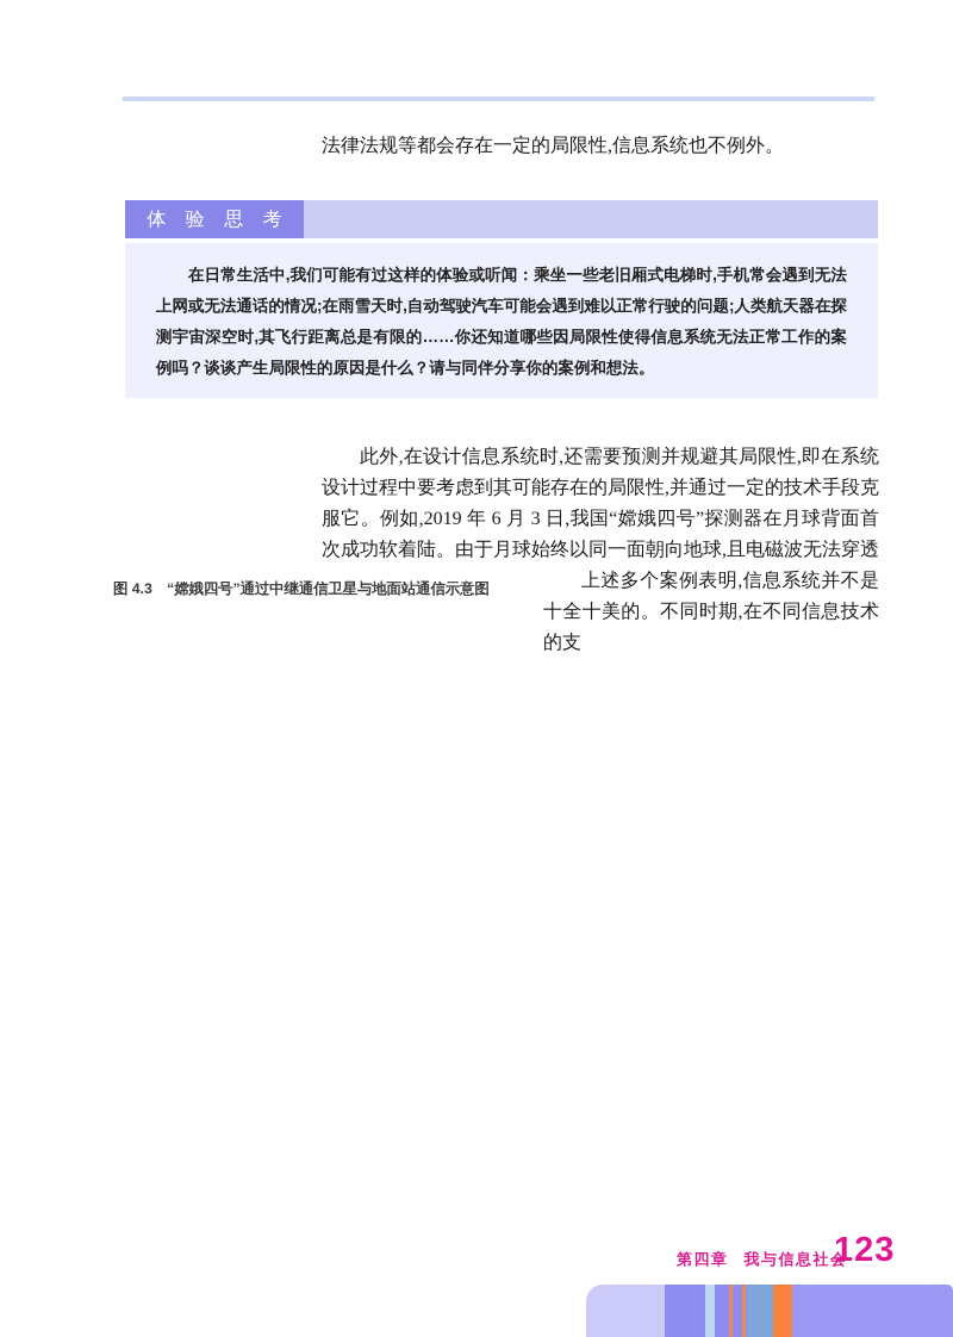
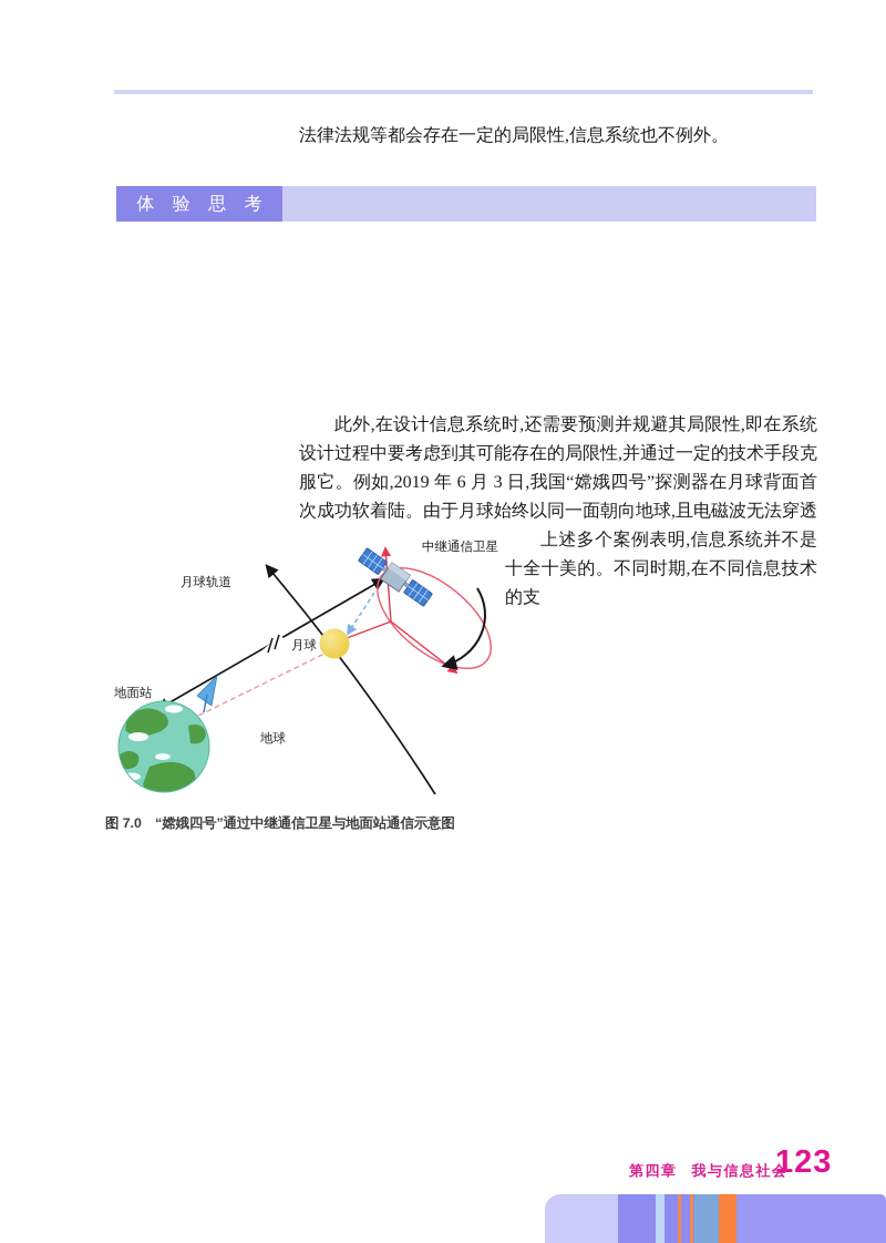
  法律法规等都会存在一定的局限性,信息系统也不例外。
  体 验 思 考
- 在日常生活中,我们可能有过这样的体验或听闻：乘坐一些老旧厢式电梯时,手机常会遇到无法上网或无法通话的情况;在雨雪天时,自动驾驶汽车可能会遇到难以正常行驶的问题;人类航天器在探测宇宙深空时,其飞行距离总是有限的……你还知道哪些因局限性使得信息系统无法正常工作的案例吗？谈谈产生局限性的原因是什么？请与同伴分享你的案例和想法。
  此外,在设计信息系统时,还需要预测并规避其局限性,即在系统设计过程中要考虑到其可能存在的局限性,并通过一定的技术手段克服它。例如,2019 年 6 月 3 日,我国“嫦娥四号”探测器在月球背面首次成功软着陆。由于月球始终以同一面朝向地球,且电磁波无法穿透
+ 中继通信卫星
+ 月球轨道
+ 月球
+ 地面站
+ 地球
- 图 4.3 “嫦娥四号”通过中继通信卫星与地面站通信示意图
+ 图 7.0 “嫦娥四号”通过中继通信卫星与地面站通信示意图
  上述多个案例表明,信息系统并不是十全十美的。不同时期,在不同信息技术的支
  第四章
  我与信息社会
  123
